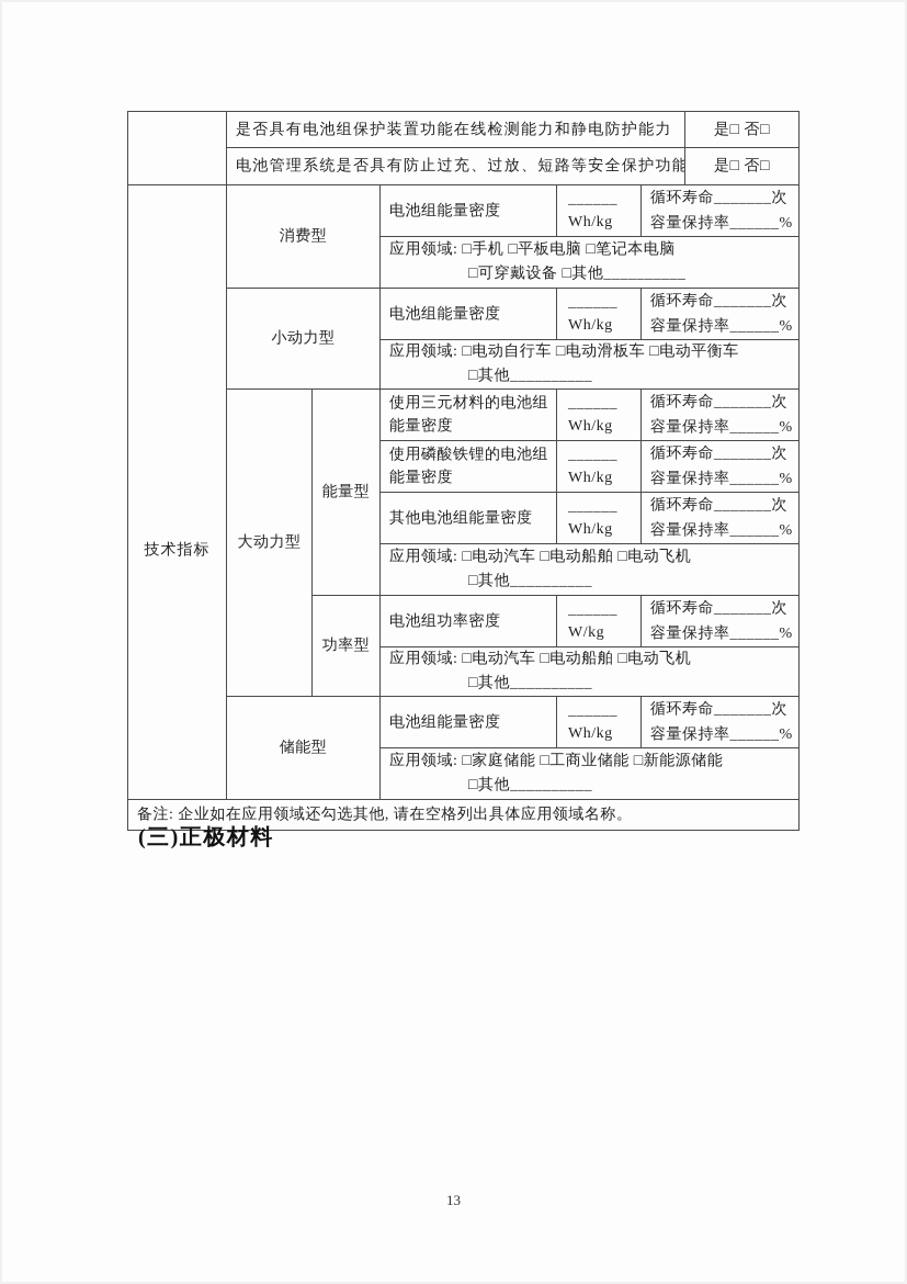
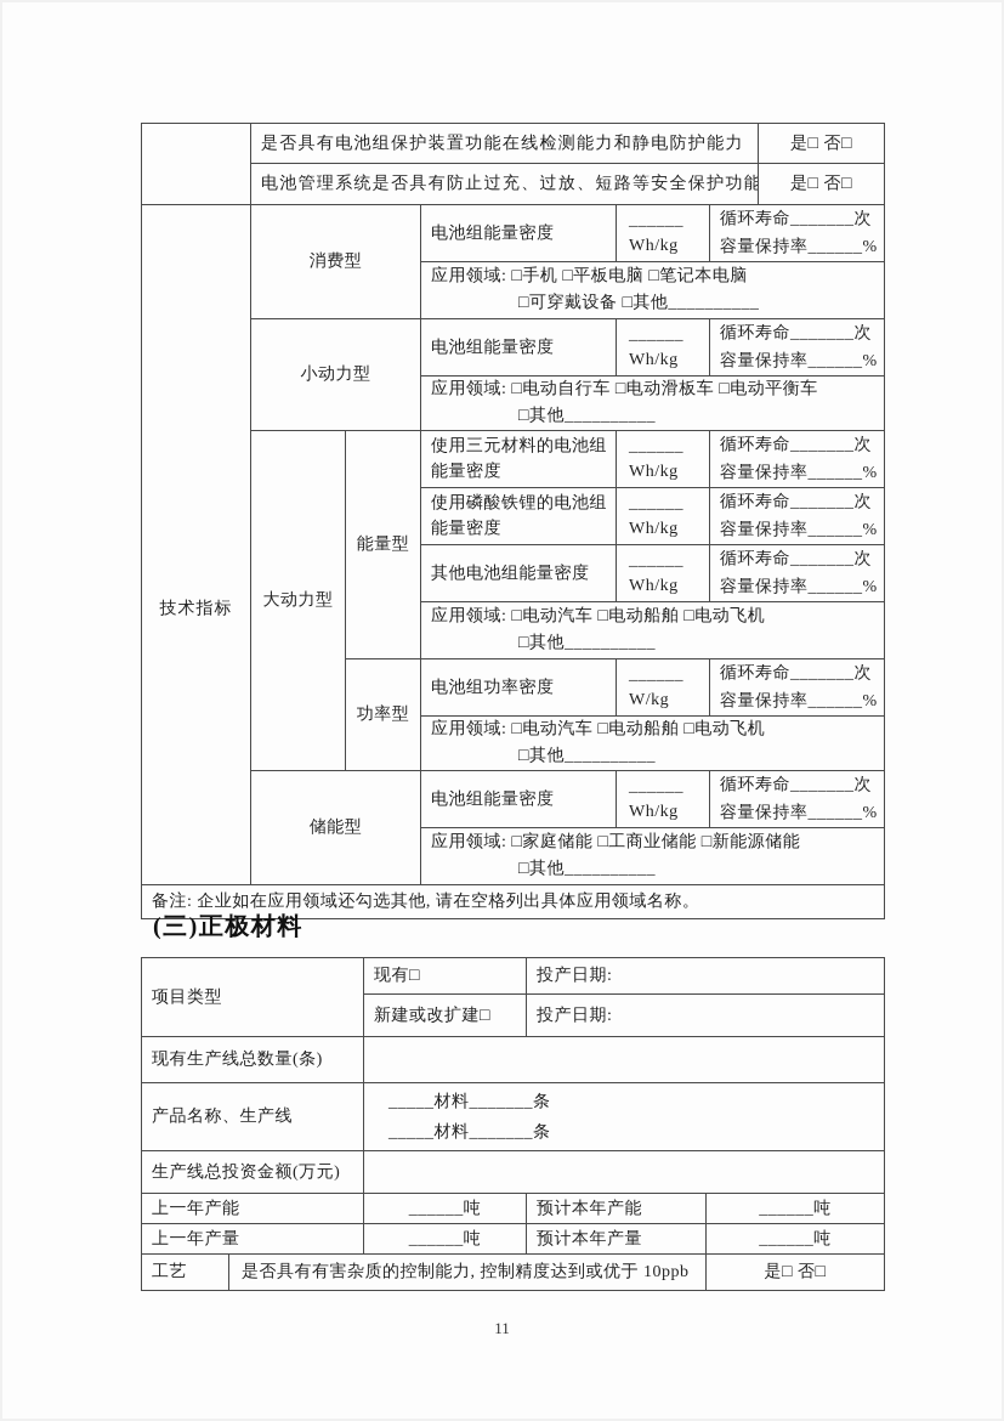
  	是否具有电池组保护装置功能在线检测能力和静电防护能力	是□ 否□
  电池管理系统是否具有防止过充、过放、短路等安全保护功能	是□ 否□
  技术指标	消费型	电池组能量密度	______ Wh/kg	循环寿命_______次 容量保持率______%
  应用领域: □手机 □平板电脑 □笔记本电脑 □可穿戴设备 □其他__________
  小动力型	电池组能量密度	______ Wh/kg	循环寿命_______次 容量保持率______%
  应用领域: □电动自行车 □电动滑板车 □电动平衡车 □其他__________
  大动力型	能量型	使用三元材料的电池组能量密度	______ Wh/kg	循环寿命_______次 容量保持率______%
  使用磷酸铁锂的电池组能量密度	______ Wh/kg	循环寿命_______次 容量保持率______%
  其他电池组能量密度	______ Wh/kg	循环寿命_______次 容量保持率______%
  应用领域: □电动汽车 □电动船舶 □电动飞机 □其他__________
  功率型	电池组功率密度	______ W/kg	循环寿命_______次 容量保持率______%
  应用领域: □电动汽车 □电动船舶 □电动飞机 □其他__________
  储能型	电池组能量密度	______ Wh/kg	循环寿命_______次 容量保持率______%
  应用领域: □家庭储能 □工商业储能 □新能源储能 □其他__________
  备注: 企业如在应用领域还勾选其他, 请在空格列出具体应用领域名称。
  (三)正极材料
+ 项目类型	现有□	投产日期:
+ 新建或改扩建□	投产日期:
+ 现有生产线总数量(条)
+ 产品名称、生产线	_____材料_______条 _____材料_______条
+ 生产线总投资金额(万元)
+ 上一年产能	______吨	预计本年产能	______吨
+ 上一年产量	______吨	预计本年产量	______吨
+ 工艺	是否具有有害杂质的控制能力, 控制精度达到或优于 10ppb	是□ 否□
- 13
+ 11
